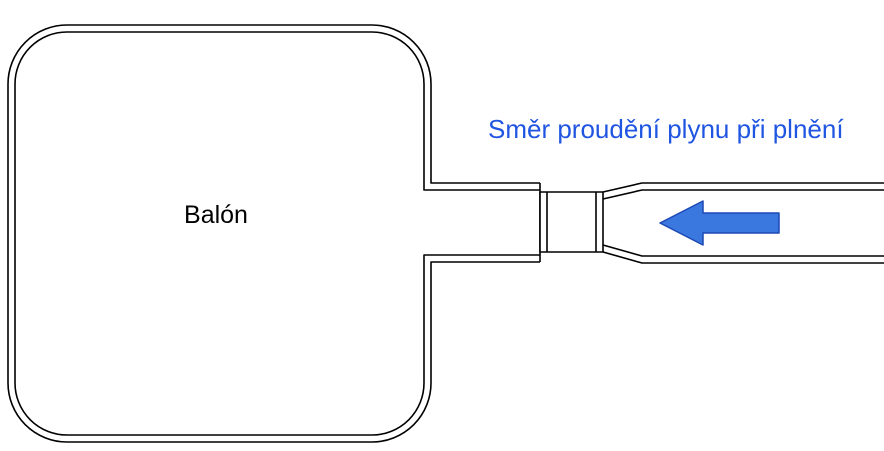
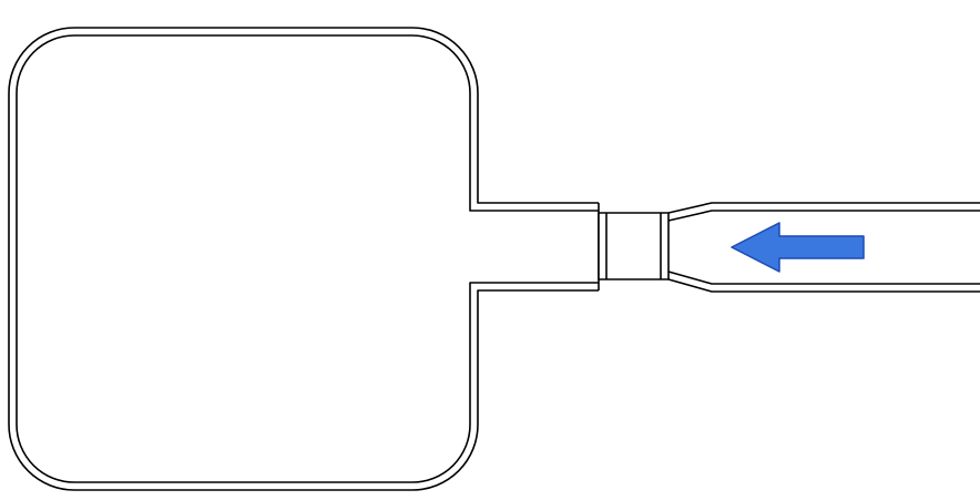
- Balón
- Směr proudění plynu při plnění
